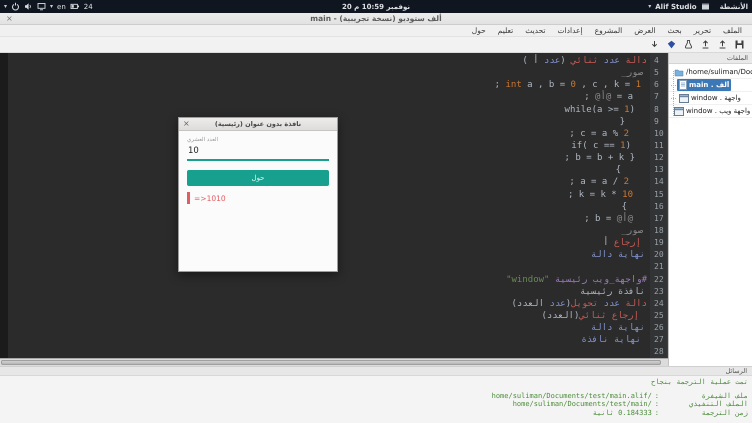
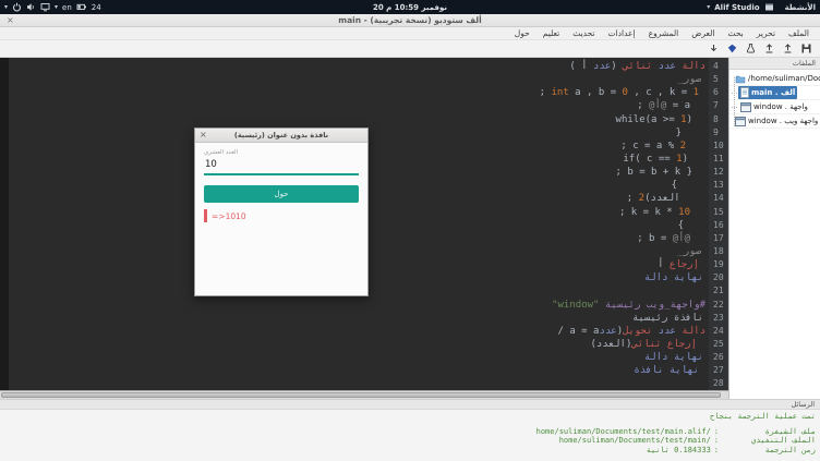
  en
  24
  20 نوفمبر 10:59 م
  Alif Studio
  الأنشطة
  ×
  main - ألف ستوديو (نسخة تجريبية)
  الملف
  تحرير
  بحث
  العرض
  المشروع
  إعدادات
  تحديث
  تعليم
  حول
  دالة عدد ثنائي (عدد أ )
  صور_
  int a , b = 0 , c , k = 1 ;
  a = @أ@ ;
  while(a >= 1)
  {
  c = a % 2 ;
  if( c == 1)
  { b = b + k ;
  }
- a = a / 2 ;
+ العدد)2 ;
  k = k * 10 ;
  }
  @أ@ = b ;
  صور_
  إرجاع أ
  نهاية دالة
  #واجهة_ويب رئيسية "window"
  نافذة رئيسية
- دالة عدد تحويل(عدد العدد)
+ دالة عدد تحويل(عددa = a /
  إرجاع ثنائي(العدد)
  نهاية دالة
  نهاية نافذة
  4
  5
  6
  7
  8
  9
  10
  11
  12
  13
  14
  15
  16
  17
  18
  19
  20
  21
  22
  23
  24
  25
  26
  27
  28
  الملفات
  /home/suliman/Do
  main . ألف
  window . واجهة
  window . واجهة ويب
  الرسائل
  تمت عملية الترجمة بنجاح
  ملف الشيفرة
  :
  /home/suliman/Documents/test/main.alif
  الملف التنفيذي
  :
  /home/suliman/Documents/test/main
  زمن الترجمة
  :
  0.184333 ثانية
  ×
  نافذة بدون عنوان (رئيسية)
  10
  حول
  =>1010
